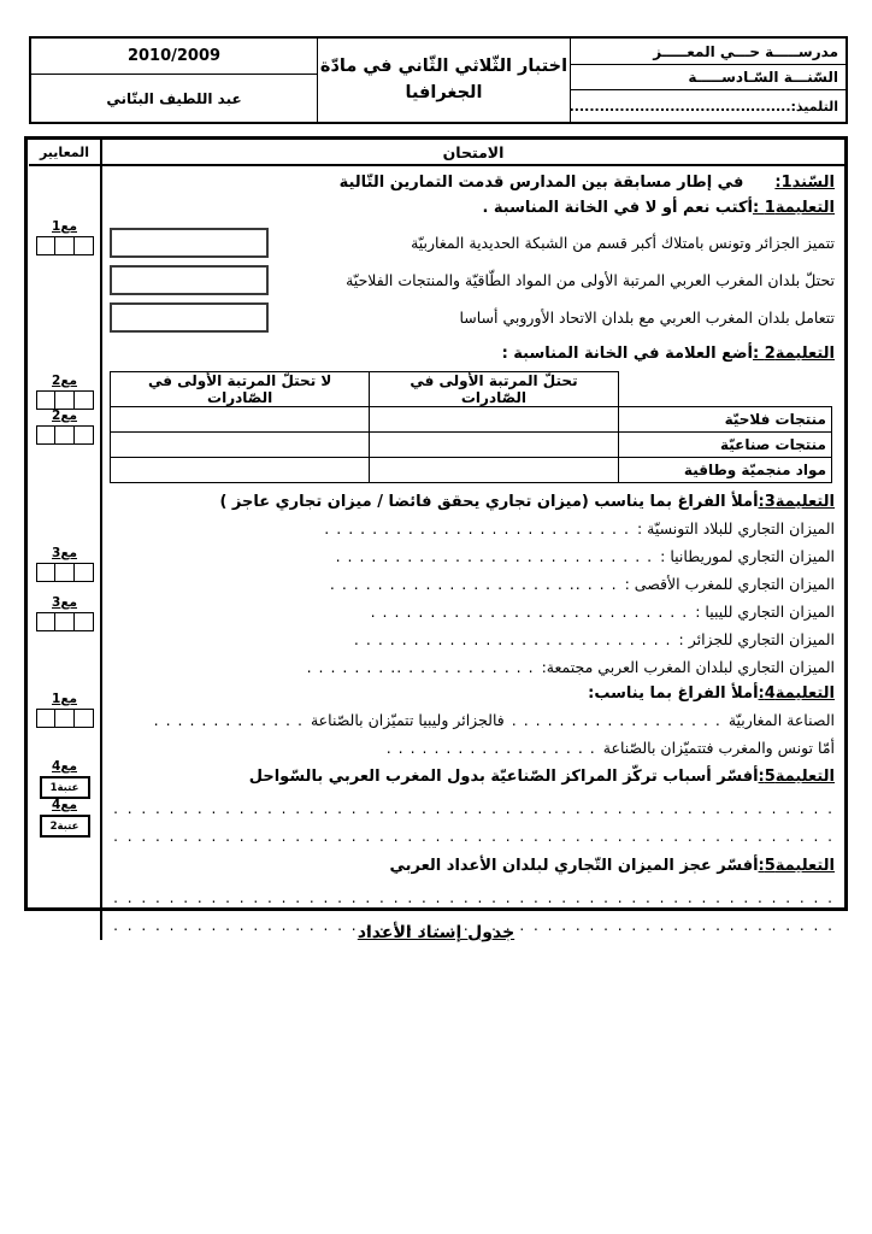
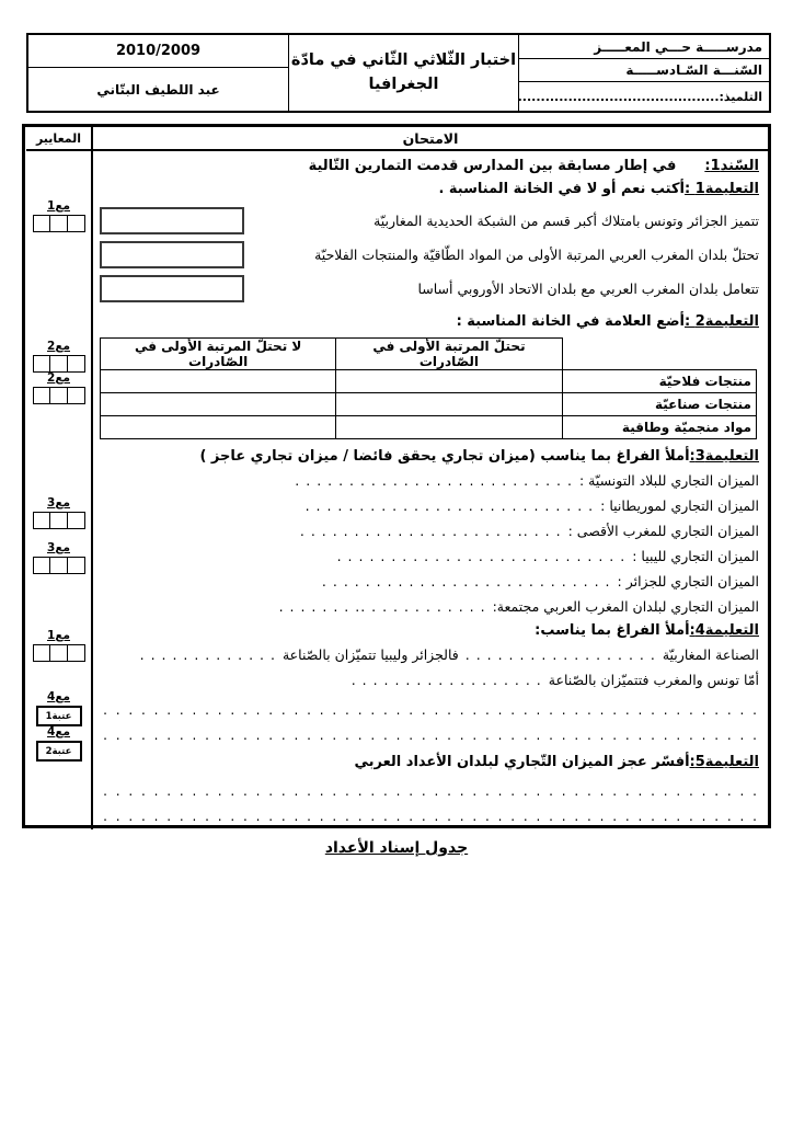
  مدرســـــة حـــي المعـــــز
  السّنـــة السّـادســـــة
  التلميذ:............................................
  اختبار الثّلاثي الثّاني في مادّة
  الجغرافيا
  2010/2009
  عبد اللطيف البتّاني
  الامتحان
  المعايير
  السّند1:في إطار مسابقة بين المدارس قدمت التمارين التّالية
  التعليمة1 :أكتب نعم أو لا في الخانة المناسبة .
  تتميز الجزائر وتونس بامتلاك أكبر قسم من الشبكة الحديدية المغاربيّة
  تحتلّ بلدان المغرب العربي المرتبة الأولى من المواد الطّاقيّة والمنتجات الفلاحيّة
  تتعامل بلدان المغرب العربي مع بلدان الاتحاد الأوروبي أساسا
  التعليمة2 :أضع العلامة في الخانة المناسبة :
  	تحتلّ المرتبة الأولى في الصّادرات	لا تحتلّ المرتبة الأولى في الصّادرات
  منتجات فلاحيّة
  منتجات صناعيّة
  مواد منجميّة وطاقية
  التعليمة3:أملأ الفراغ بما يناسب (ميزان تجاري يحقق فائضا / ميزان تجاري عاجز )
  الميزان التجاري للبلاد التونسيّة :
  . . . . . . . . . . . . . . . . . . . . . . . . . .
  الميزان التجاري لموريطانيا :
  . . . . . . . . . . . . . . . . . . . . . . . . . . .
  الميزان التجاري للمغرب الأقصى :
  . . . .. . . . . . . . . . . . . . . . . . . . .
  الميزان التجاري لليبيا :
  . . . . . . . . . . . . . . . . . . . . . . . . . . .
  الميزان التجاري للجزائر :
  . . . . . . . . . . . . . . . . . . . . . . . . . . .
  الميزان التجاري لبلدان المغرب العربي مجتمعة:
  . . . . . . . . . . . .. . . . . . . .
  التعليمة4:أملأ الفراغ بما يناسب:
  الصناعة المغاربيّة
  . . . . . . . . . . . . . . . . . .
  فالجزائر وليبيا تتميّزان بالصّناعة
  . . . . . . . . . . . . .
  أمّا تونس والمغرب فتتميّزان بالصّناعة
  . . . . . . . . . . . . . . . . . .
- التعليمة5:أفسّر أسباب تركّز المراكز الصّناعيّة بدول المغرب العربي بالسّواحل
  التعليمة5:أفسّر عجز الميزان التّجاري لبلدان الأعداد العربي
  مع1
  مع2
  مع2
  مع3
  مع3
  مع1
  مع4
  عتبة1
  مع4
  عتبة2
  جدول إسناد الأعداد
